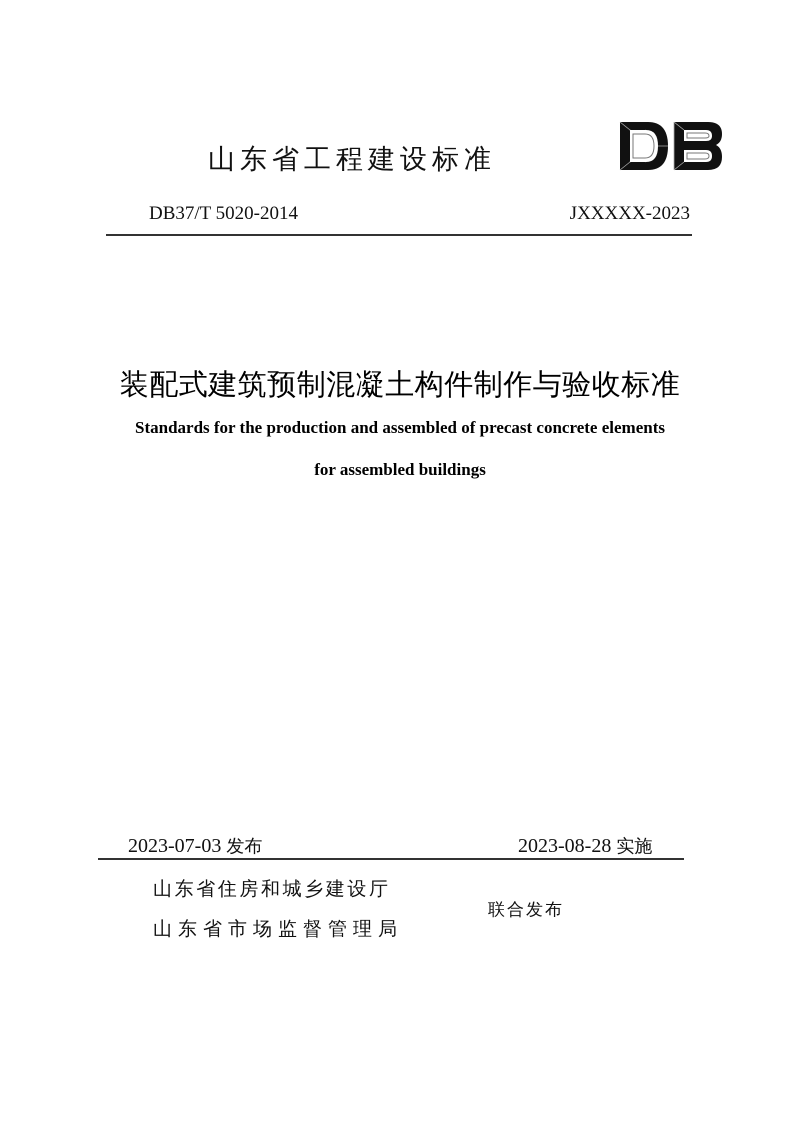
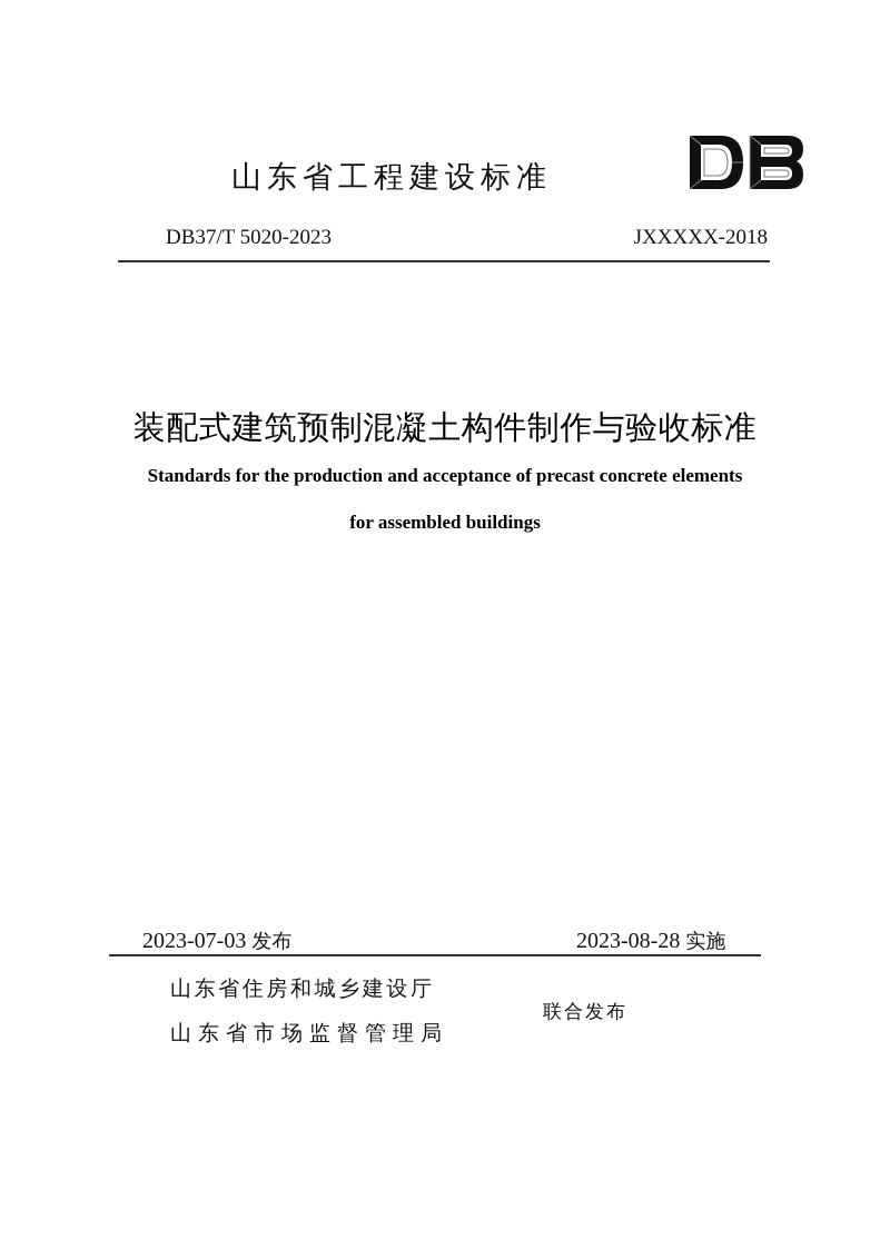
  山东省工程建设标准
- DB37/T 5020-2014
+ DB37/T 5020-2023
- JXXXXX-2023
+ JXXXXX-2018
  装配式建筑预制混凝土构件制作与验收标准
- Standards for the production and assembled of precast concrete elements
+ Standards for the production and acceptance of precast concrete elements
  for assembled buildings
  2023-07-03 发布
  2023-08-28 实施
  山东省住房和城乡建设厅
  山东省市场监督管理局
  联合发布
